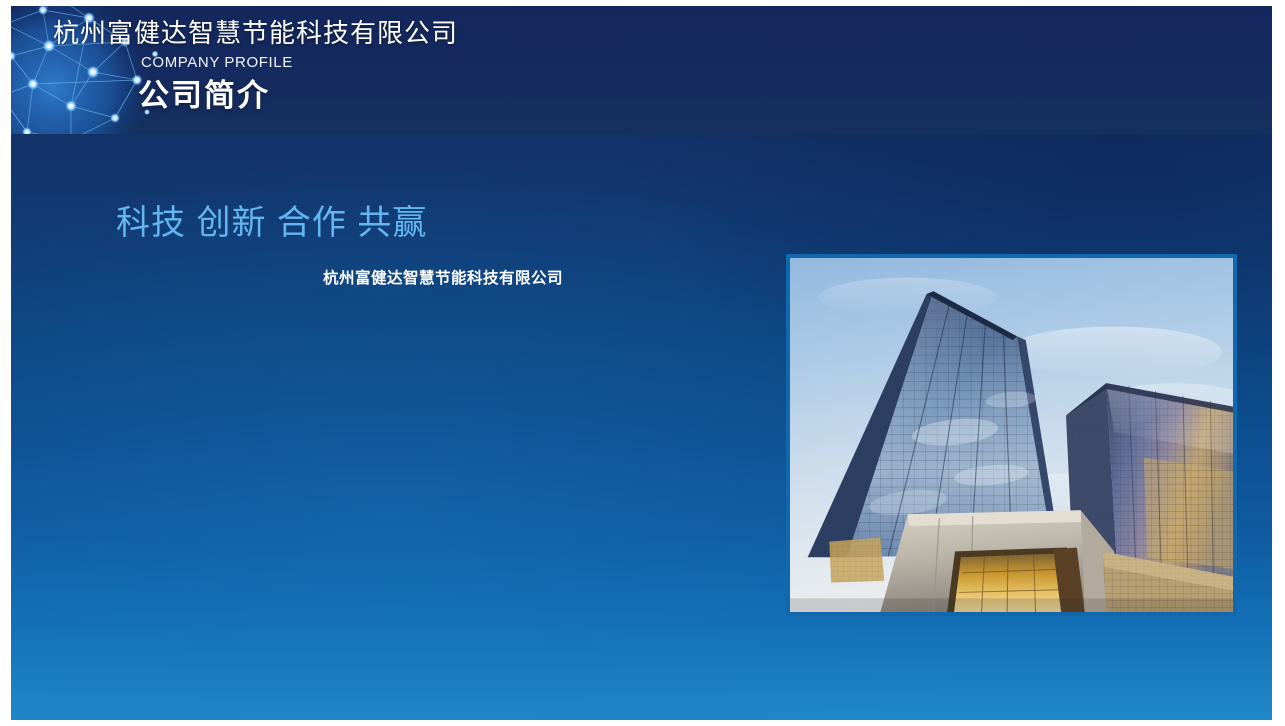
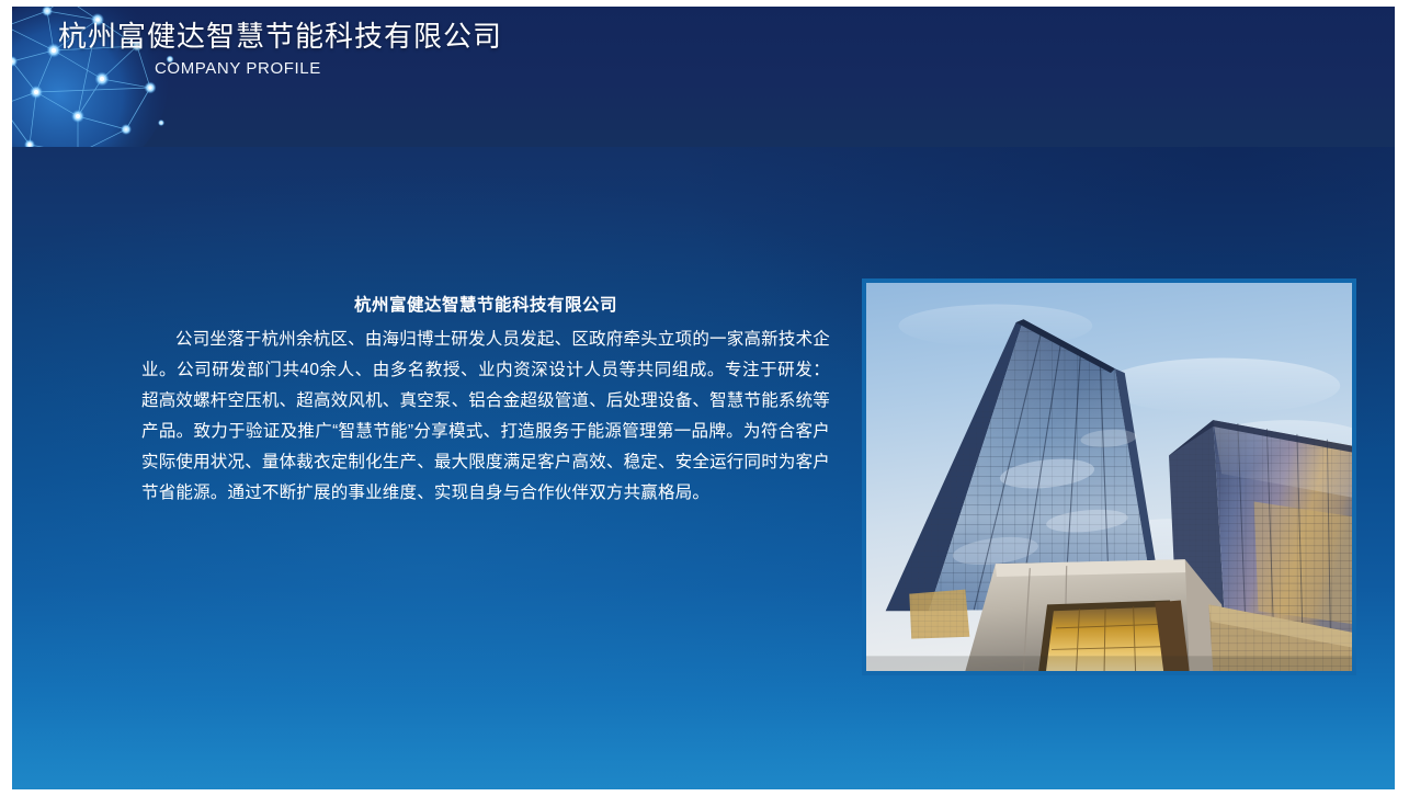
  杭州富健达智慧节能科技有限公司
  COMPANY PROFILE
- 公司简介
- 科技 创新 合作 共赢
  杭州富健达智慧节能科技有限公司
+ 公司坐落于杭州余杭区、由海归博士研发人员发起、区政府牵头立项的一家高新技术企业。公司研发部门共40余人、由多名教授、业内资深设计人员等共同组成。专注于研发：超高效螺杆空压机、超高效风机、真空泵、铝合金超级管道、后处理设备、智慧节能系统等产品。致力于验证及推广“智慧节能”分享模式、打造服务于能源管理第一品牌。为符合客户实际使用状况、量体裁衣定制化生产、最大限度满足客户高效、稳定、安全运行同时为客户节省能源。通过不断扩展的事业维度、实现自身与合作伙伴双方共赢格局。
